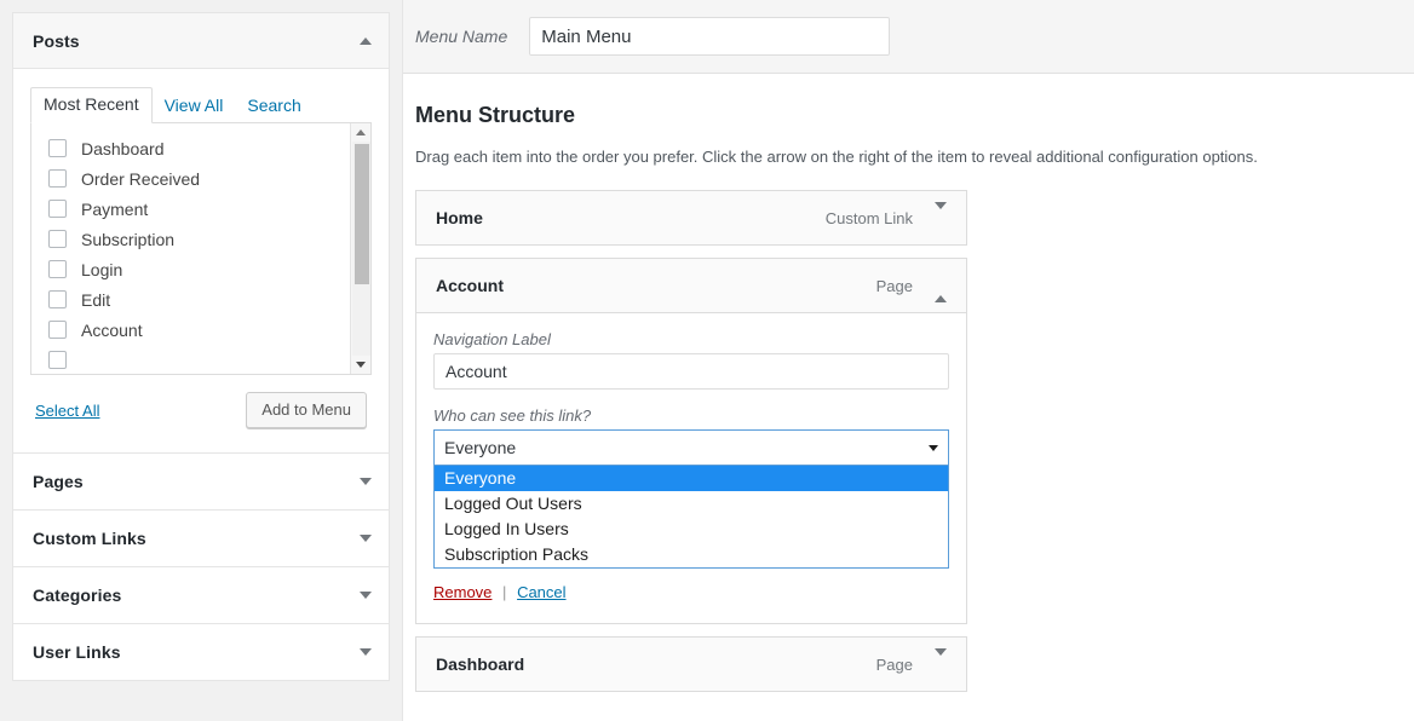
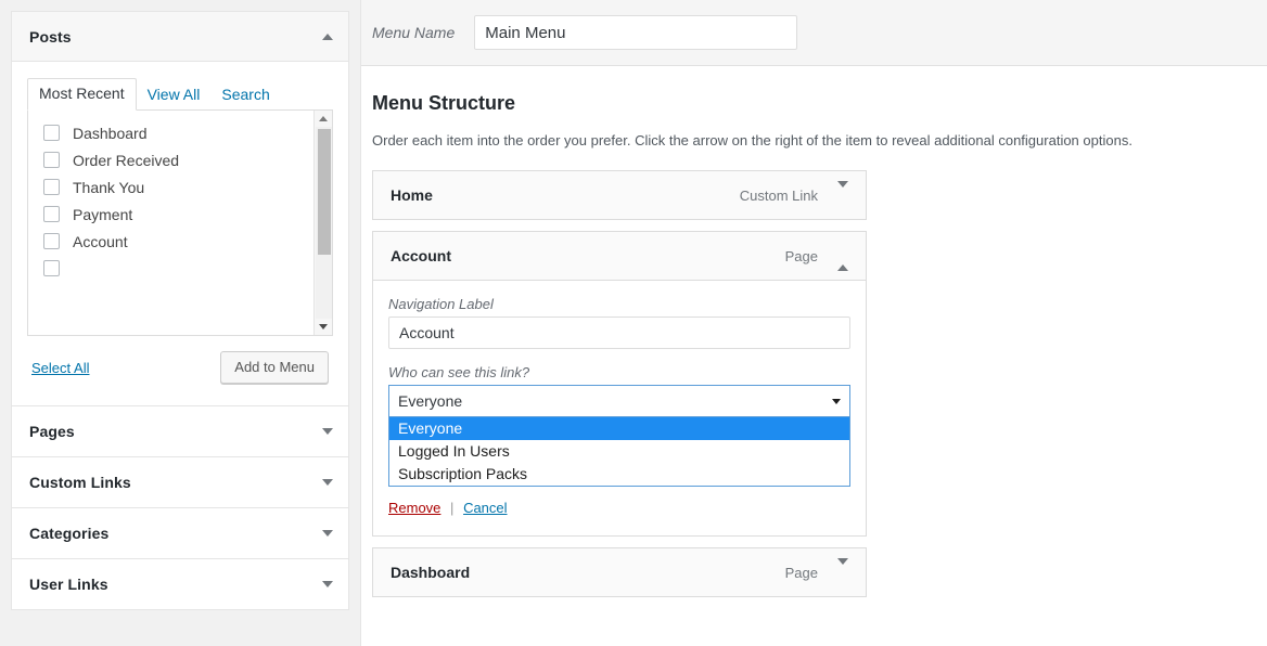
  Posts
  Most Recent
  View All
  Search
  Dashboard
  Order Received
+ Thank You
  Payment
- Subscription
- Login
- Edit
  Account
  Select All
  Add to Menu
  Pages
  Custom Links
  Categories
  User Links
  Menu Name
  Main Menu
  Menu Structure
- Drag each item into the order you prefer. Click the arrow on the right of the item to reveal additional configuration options.
+ Order each item into the order you prefer. Click the arrow on the right of the item to reveal additional configuration options.
  Home
  Custom Link
  Account
  Page
  Navigation Label
  Account
  Who can see this link?
  Everyone
  Everyone
- Logged Out Users
  Logged In Users
  Subscription Packs
  Remove | Cancel
  Dashboard
  Page
